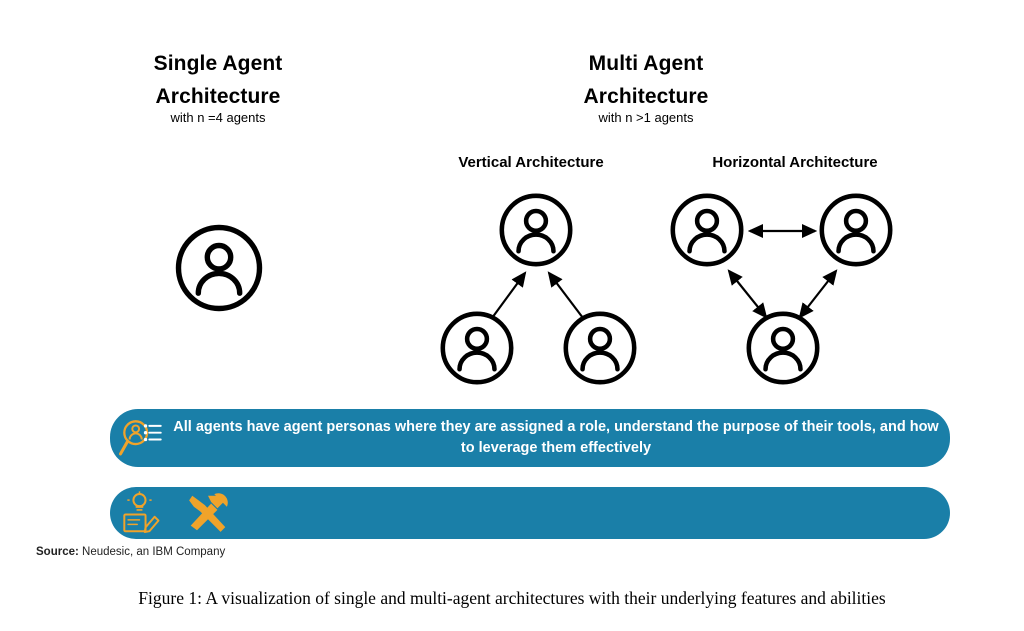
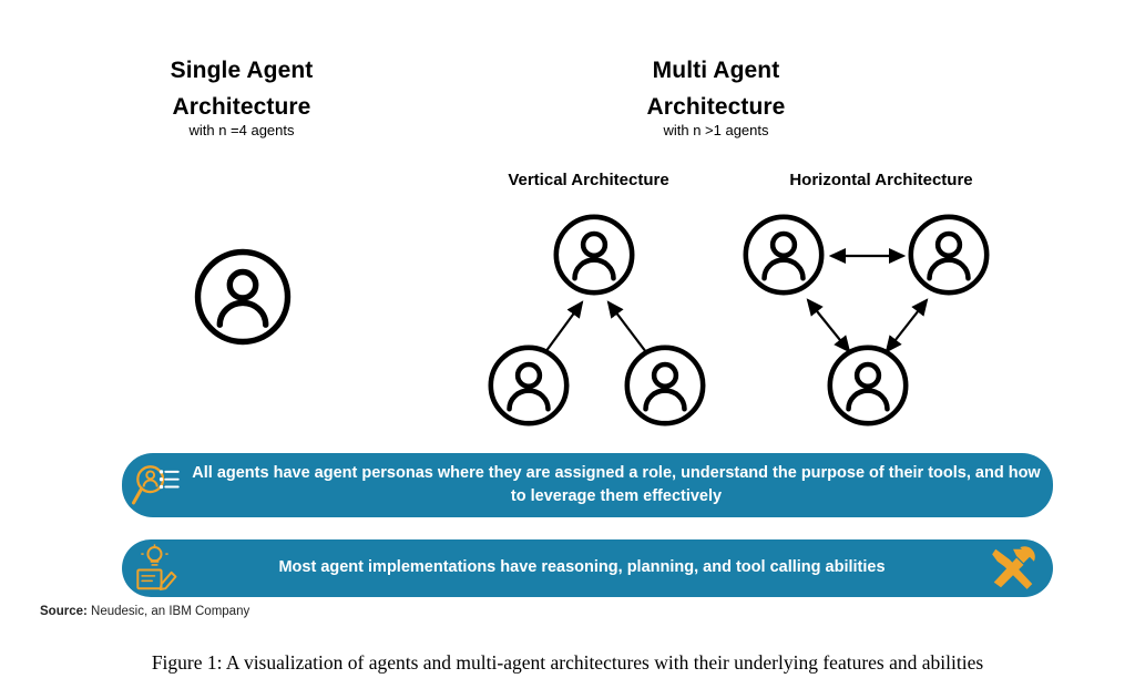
  Single Agent
  Architecture
  with n =4 agents
  Multi Agent
  Architecture
  with n >1 agents
  Vertical Architecture
  Horizontal Architecture
  All agents have agent personas where they are assigned a role, understand the purpose of their tools, and how to leverage them effectively
+ Most agent implementations have reasoning, planning, and tool calling abilities
  Source: Neudesic, an IBM Company
- Figure 1: A visualization of single and multi-agent architectures with their underlying features and abilities
+ Figure 1: A visualization of agents and multi-agent architectures with their underlying features and abilities
